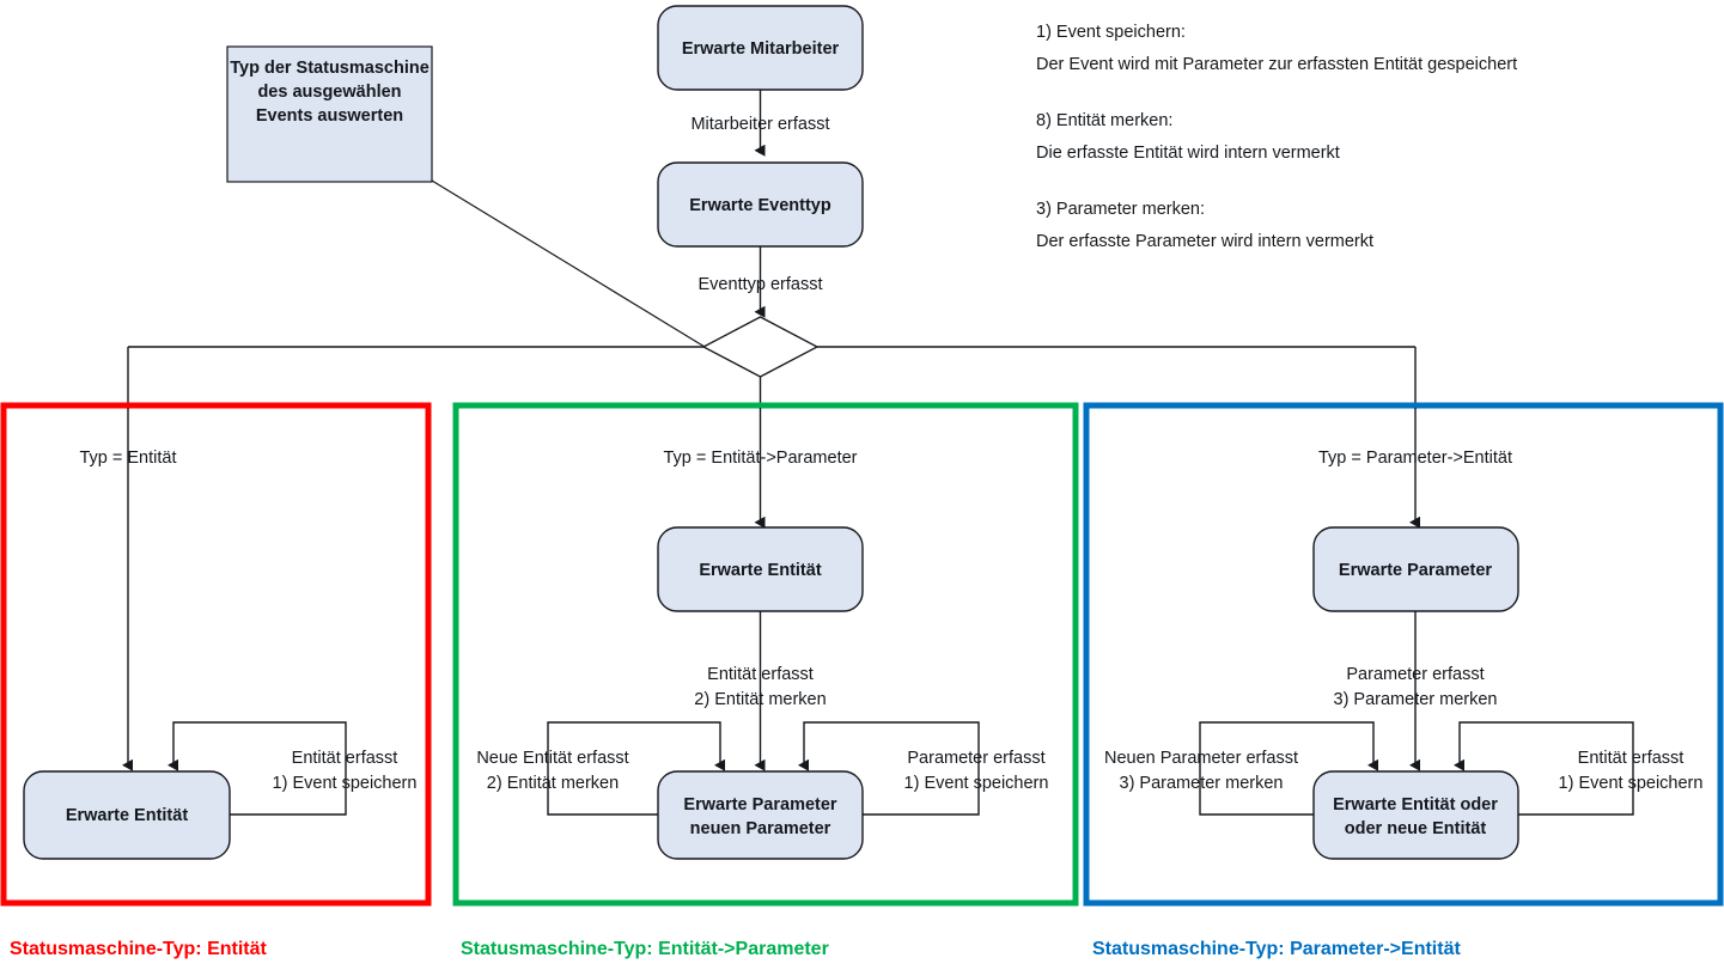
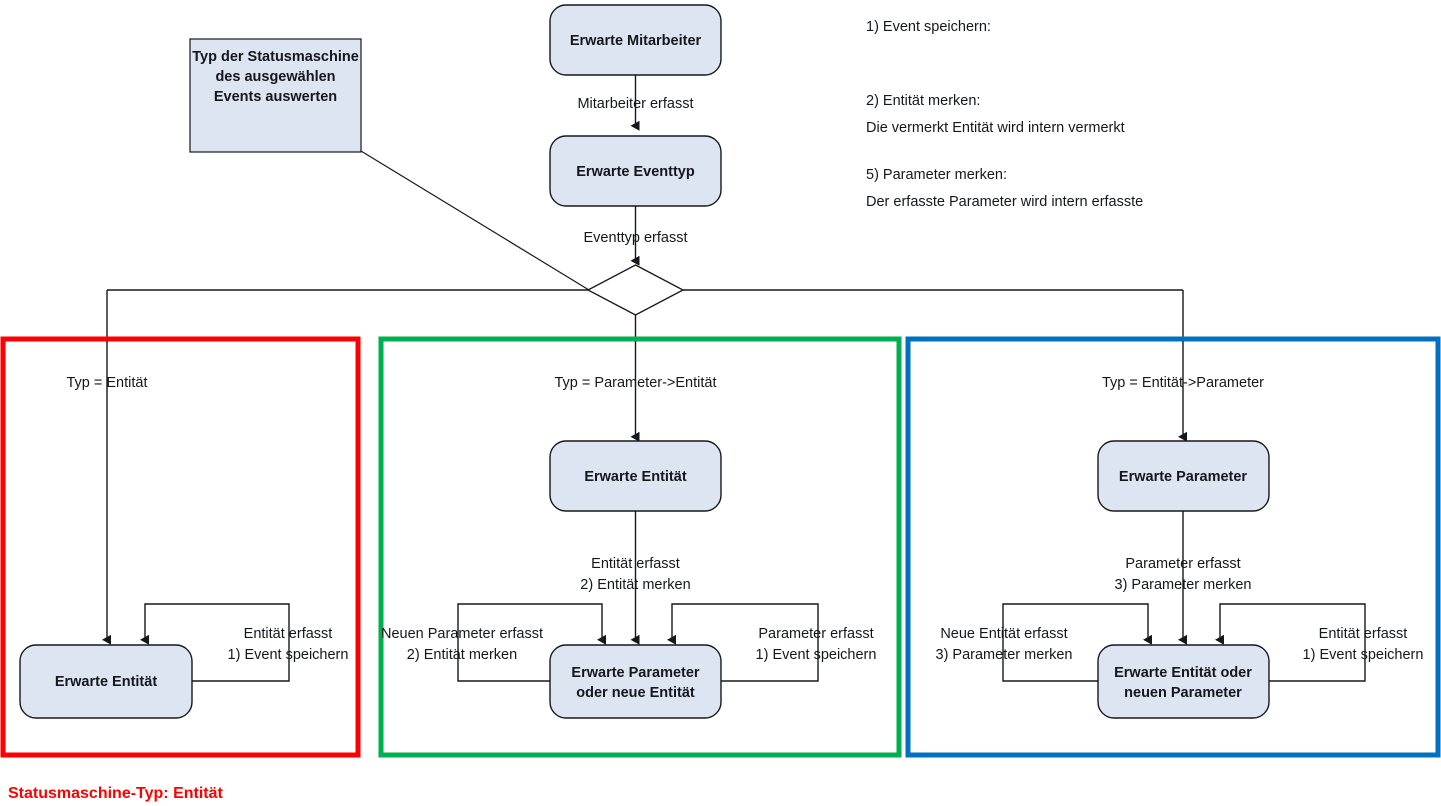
  Typ der Statusmaschine
  des ausgewählen
  Events auswerten
  Erwarte Mitarbeiter
  Mitarbeiter erfasst
  Erwarte Eventtyp
  Eventtyp erfasst
  1) Event speichern:
- Der Event wird mit Parameter zur erfassten Entität gespeichert
- 8) Entität merken:
+ 2) Entität merken:
- Die erfasste Entität wird intern vermerkt
+ Die vermerkt Entität wird intern vermerkt
- 3) Parameter merken:
+ 5) Parameter merken:
- Der erfasste Parameter wird intern vermerkt
+ Der erfasste Parameter wird intern erfasste
  Typ = Entität
  Erwarte Entität
  Entität erfasst
  1) Event speichern
- Typ = Entität->Parameter
+ Typ = Parameter->Entität
  Erwarte Entität
  Entität erfasst
  2) Entität merken
  Erwarte Parameter
- neuen Parameter
+ oder neue Entität
- Neue Entität erfasst
+ Neuen Parameter erfasst
  2) Entität merken
  Parameter erfasst
  1) Event speichern
- Typ = Parameter->Entität
+ Typ = Entität->Parameter
  Erwarte Parameter
  Parameter erfasst
  3) Parameter merken
  Erwarte Entität oder
- oder neue Entität
+ neuen Parameter
- Neuen Parameter erfasst
+ Neue Entität erfasst
  3) Parameter merken
  Entität erfasst
  1) Event speichern
  Statusmaschine-Typ: Entität
- Statusmaschine-Typ: Entität->Parameter
- Statusmaschine-Typ: Parameter->Entität
